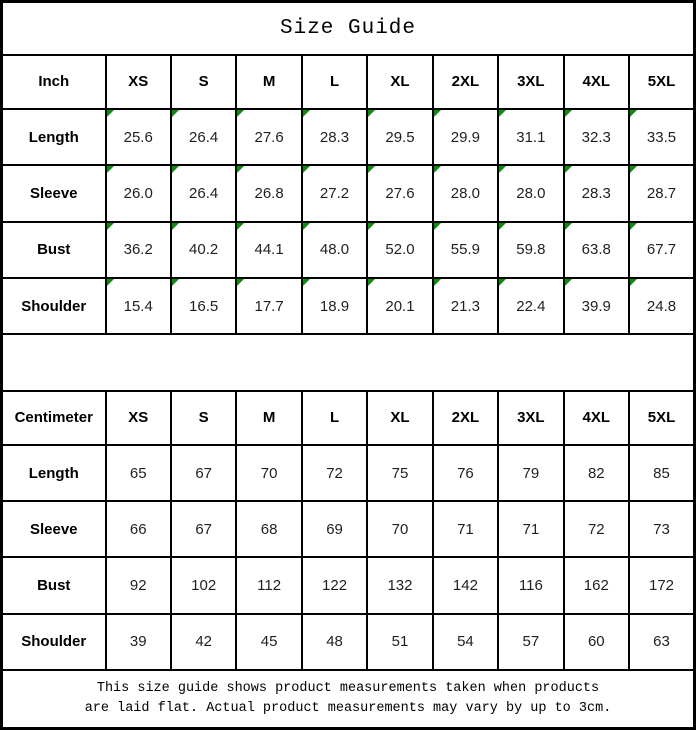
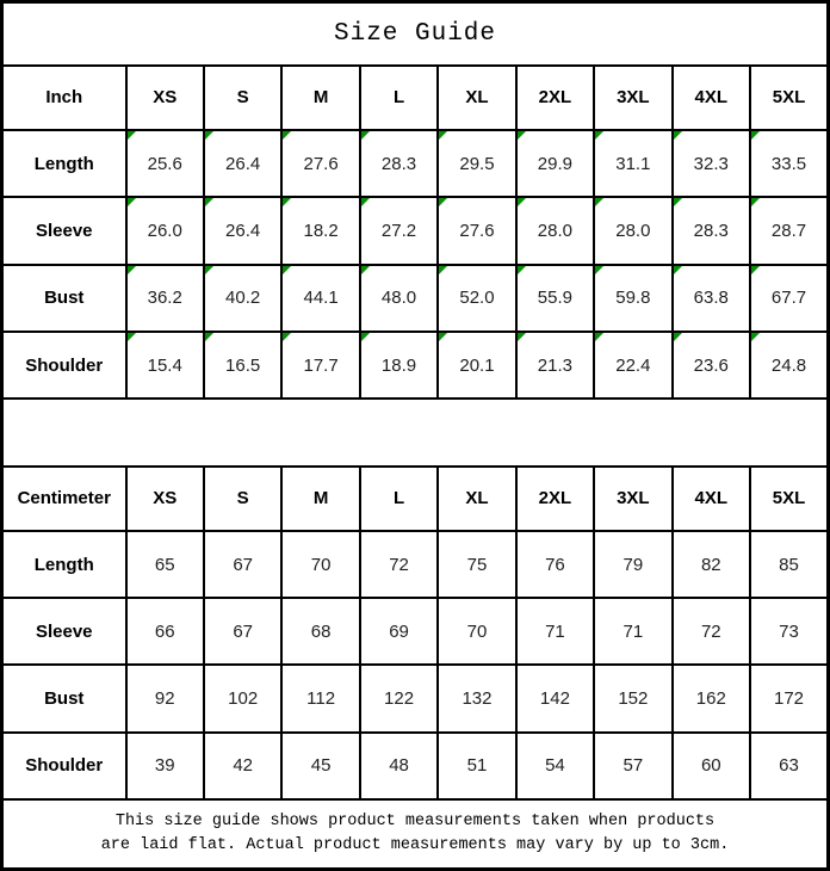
  Size Guide
  Inch	XS	S	M	L	XL	2XL	3XL	4XL	5XL
  Length	25.6	26.4	27.6	28.3	29.5	29.9	31.1	32.3	33.5
- Sleeve	26.0	26.4	26.8	27.2	27.6	28.0	28.0	28.3	28.7
+ Sleeve	26.0	26.4	18.2	27.2	27.6	28.0	28.0	28.3	28.7
  Bust	36.2	40.2	44.1	48.0	52.0	55.9	59.8	63.8	67.7
- Shoulder	15.4	16.5	17.7	18.9	20.1	21.3	22.4	39.9	24.8
+ Shoulder	15.4	16.5	17.7	18.9	20.1	21.3	22.4	23.6	24.8
  Centimeter	XS	S	M	L	XL	2XL	3XL	4XL	5XL
  Length	65	67	70	72	75	76	79	82	85
  Sleeve	66	67	68	69	70	71	71	72	73
- Bust	92	102	112	122	132	142	116	162	172
+ Bust	92	102	112	122	132	142	152	162	172
  Shoulder	39	42	45	48	51	54	57	60	63
  This size guide shows product measurements taken when products are laid flat. Actual product measurements may vary by up to 3cm.
